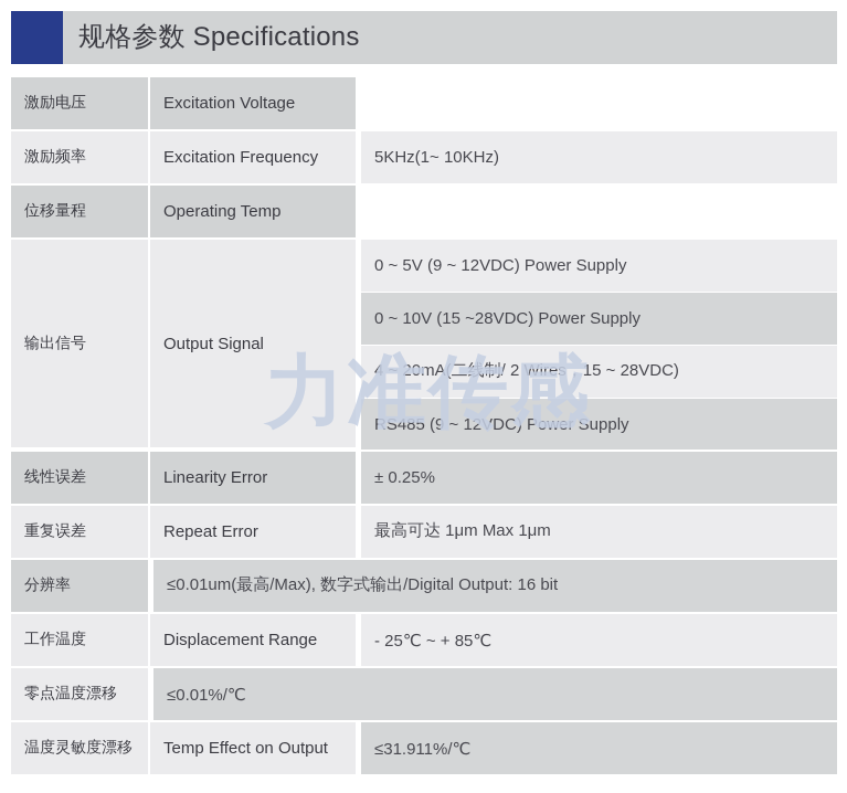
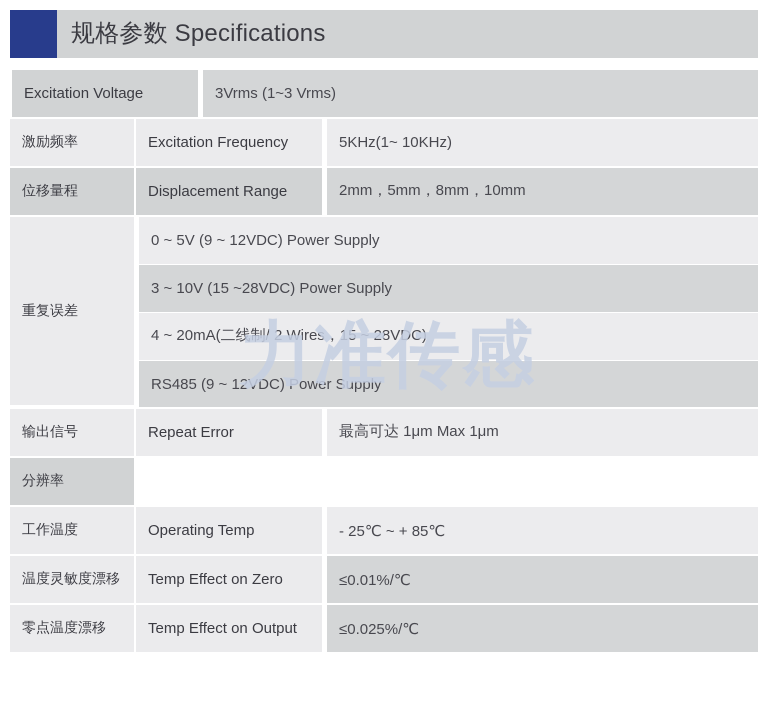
  规格参数 Specifications
  力准传感
- 激励电压
  Excitation Voltage
+ 3Vrms (1~3 Vrms)
  激励频率
  Excitation Frequency
  5KHz(1~ 10KHz)
  位移量程
- Operating Temp
+ Displacement Range
+ 2mm，5mm，8mm，10mm
- 输出信号
+ 重复误差
- Output Signal
  0 ~ 5V (9 ~ 12VDC) Power Supply
- 0 ~ 10V (15 ~28VDC) Power Supply
+ 3 ~ 10V (15 ~28VDC) Power Supply
  4 ~ 20mA(二线制/ 2 Wires，15 ~ 28VDC)
  RS485 (9 ~ 12VDC) Power Supply
- 线性误差
- Linearity Error
- ± 0.25%
- 重复误差
+ 输出信号
  Repeat Error
  最高可达 1μm Max 1μm
  分辨率
- ≤0.01um(最高/Max), 数字式输出/Digital Output: 16 bit
  工作温度
- Displacement Range
+ Operating Temp
  - 25℃ ~ + 85℃
- 零点温度漂移
+ 温度灵敏度漂移
+ Temp Effect on Zero
  ≤0.01%/℃
- 温度灵敏度漂移
+ 零点温度漂移
  Temp Effect on Output
- ≤31.911%/℃
+ ≤0.025%/℃
